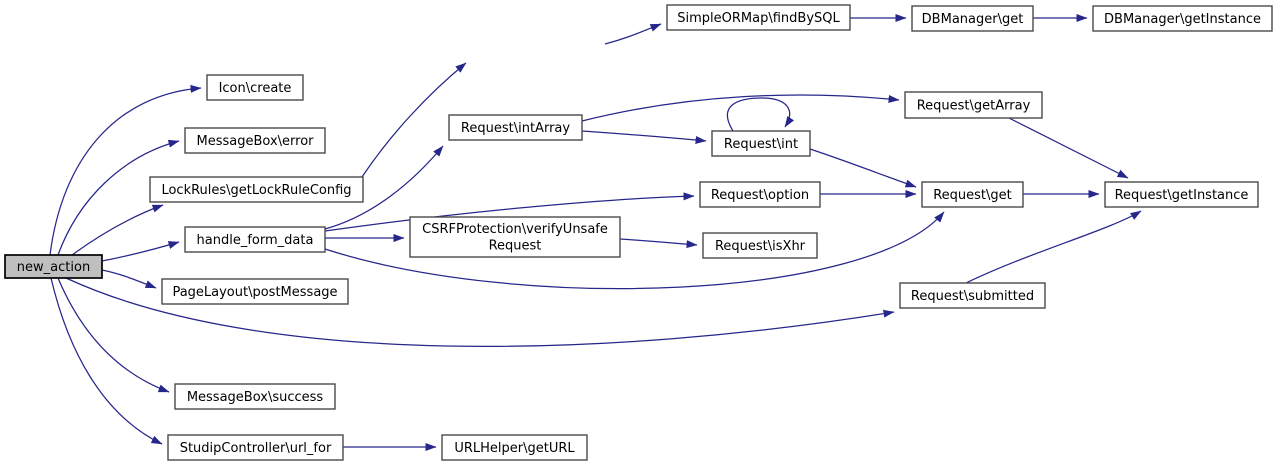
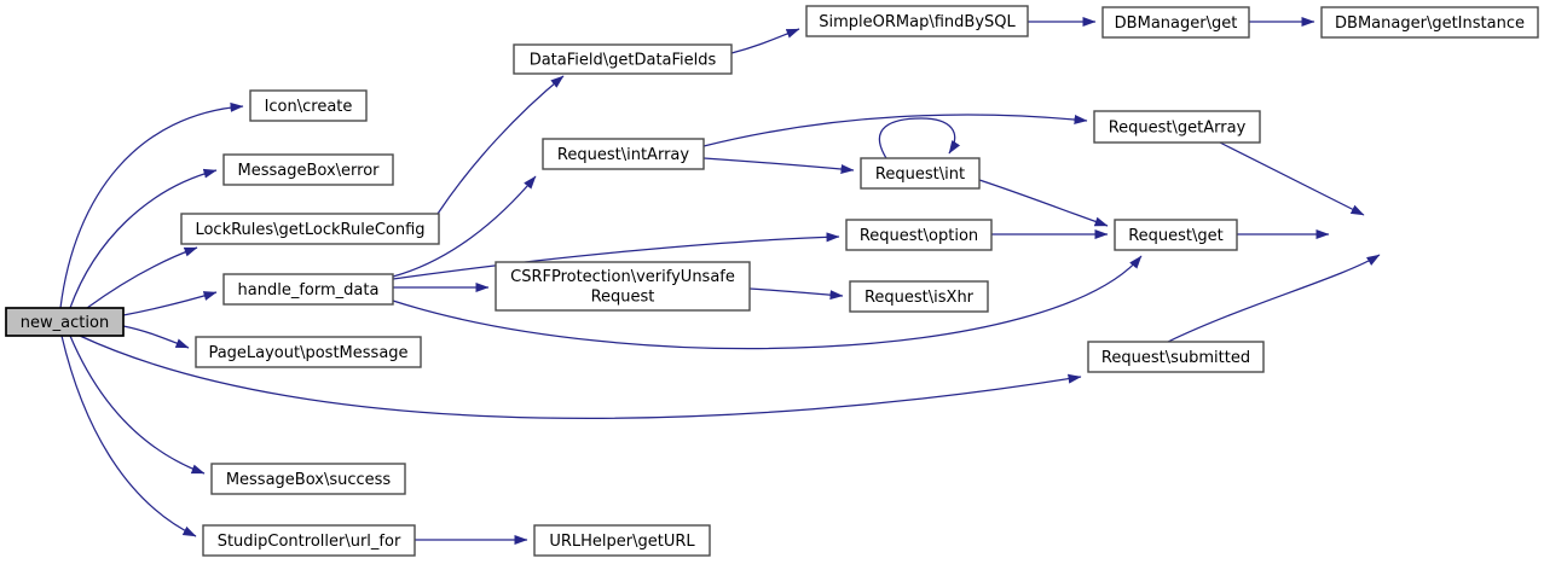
  new_action
  Icon\create
  MessageBox\error
  LockRules\getLockRuleConfig
  handle_form_data
  PageLayout\postMessage
  MessageBox\success
  StudipController\url_for
  URLHelper\getURL
+ DataField\getDataFields
  Request\intArray
  CSRFProtection\verifyUnsafe Request
  Request\isXhr
  SimpleORMap\findBySQL
  DBManager\get
  DBManager\getInstance
  Request\getArray
  Request\int
  Request\option
  Request\get
- Request\getInstance
  Request\submitted
